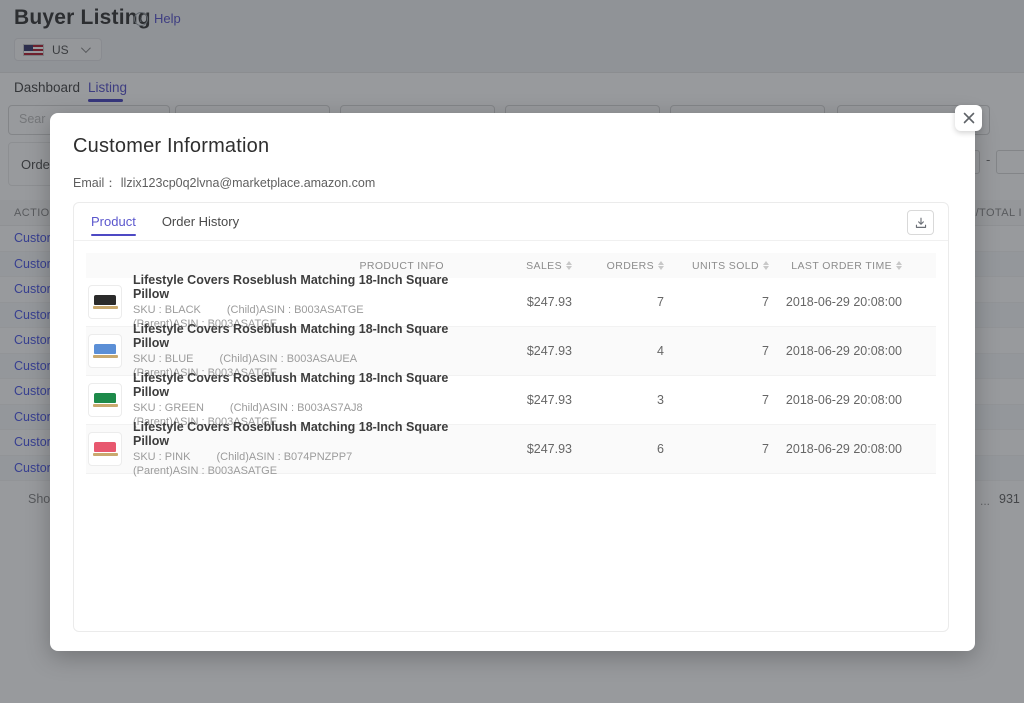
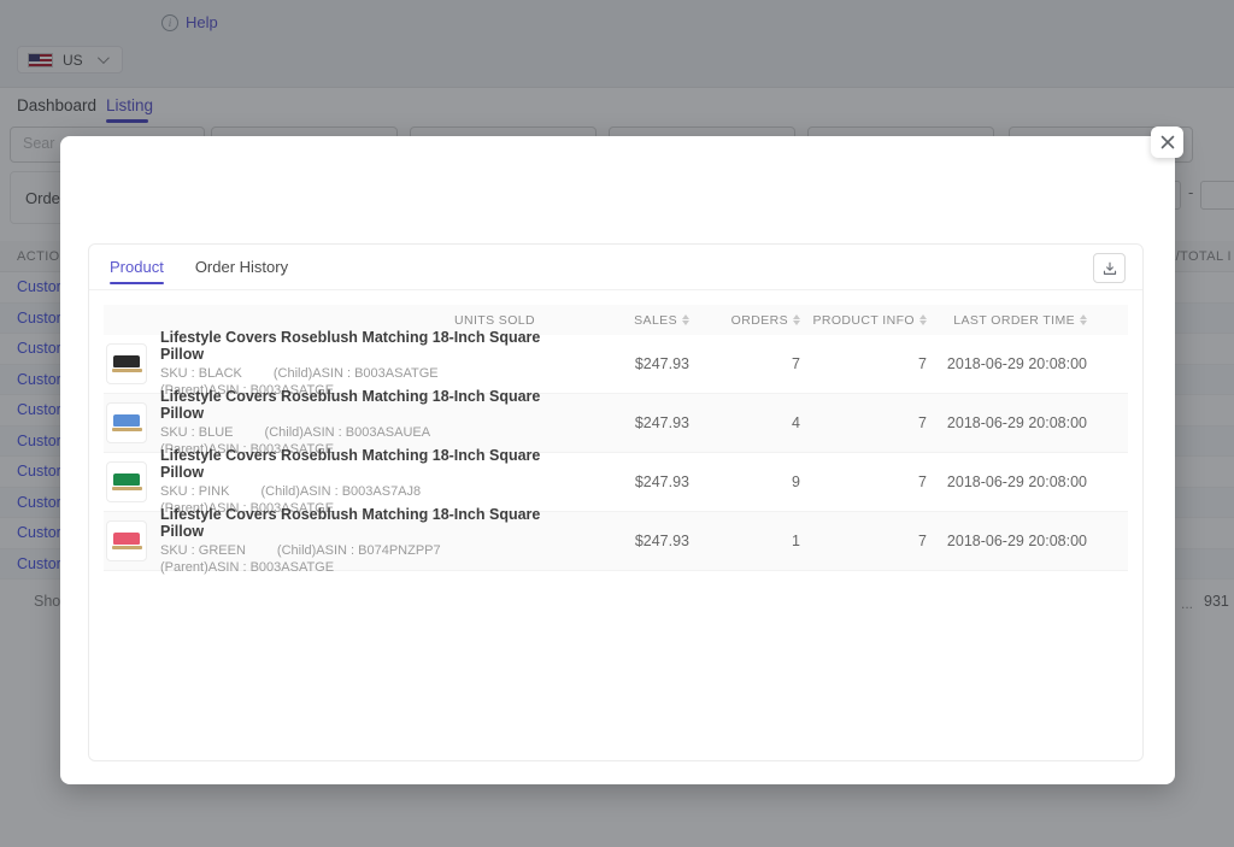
- Buyer Listing
  i
  Help
  US
  Dashboard
  Listing
  Sear
  Orde
  -
  ACTIO
  /TOTAL I
  Custor
  Custor
  Custor
  Custor
  Custor
  Custor
  Custor
  Custor
  Custor
  Custor
  Sho
  ...
  931
- Customer Information
- Email： llzix123cp0q2lvna@marketplace.amazon.com
  Product
  Order History
- PRODUCT INFO
+ UNITS SOLD
  SALES
  ORDERS
- UNITS SOLD
+ PRODUCT INFO
  LAST ORDER TIME
  Lifestyle Covers Roseblush Matching 18-Inch Square Pillow
  SKU : BLACK (Child)ASIN : B003ASATGE
  (Parent)ASIN : B003ASATGE
  $247.93
  7
  7
  2018-06-29 20:08:00
  Lifestyle Covers Roseblush Matching 18-Inch Square Pillow
  SKU : BLUE (Child)ASIN : B003ASAUEA
  (Parent)ASIN : B003ASATGE
  $247.93
  4
  7
  2018-06-29 20:08:00
  Lifestyle Covers Roseblush Matching 18-Inch Square Pillow
- SKU : GREEN (Child)ASIN : B003AS7AJ8
+ SKU : PINK (Child)ASIN : B003AS7AJ8
  (Parent)ASIN : B003ASATGE
  $247.93
- 3
+ 9
  7
  2018-06-29 20:08:00
  Lifestyle Covers Roseblush Matching 18-Inch Square Pillow
- SKU : PINK (Child)ASIN : B074PNZPP7
+ SKU : GREEN (Child)ASIN : B074PNZPP7
  (Parent)ASIN : B003ASATGE
  $247.93
- 6
+ 1
  7
  2018-06-29 20:08:00
